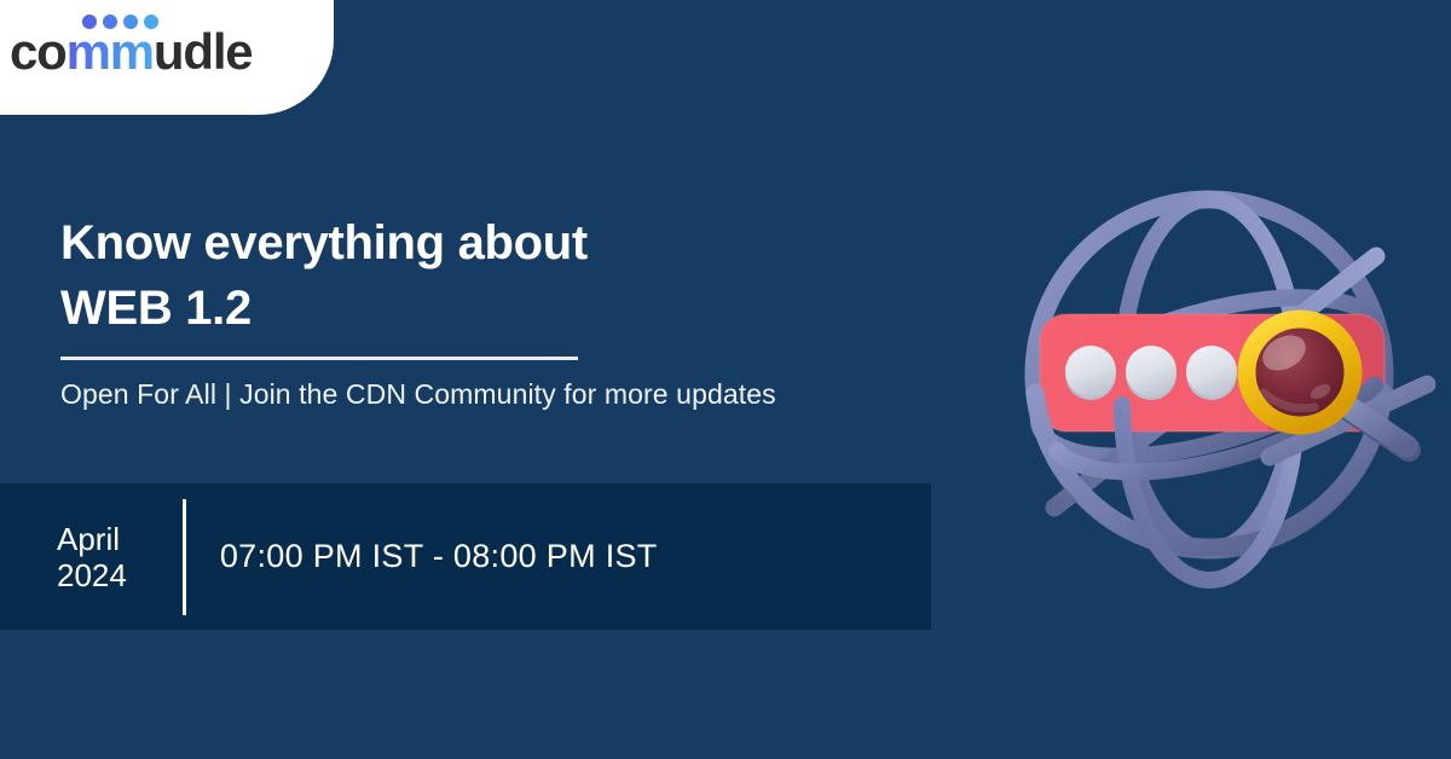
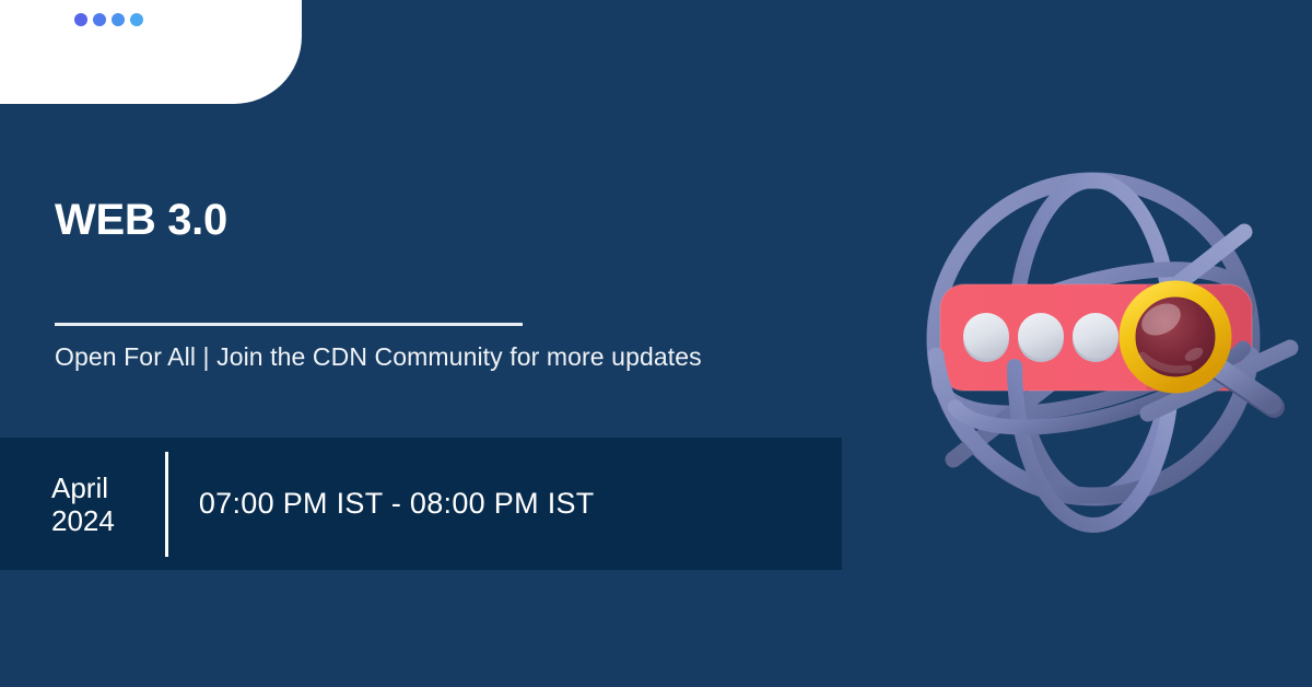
- commudle
- Know everything about
- WEB 1.2
+ WEB 3.0
  Open For All | Join the CDN Community for more updates
  April
  2024
  07:00 PM IST - 08:00 PM IST
